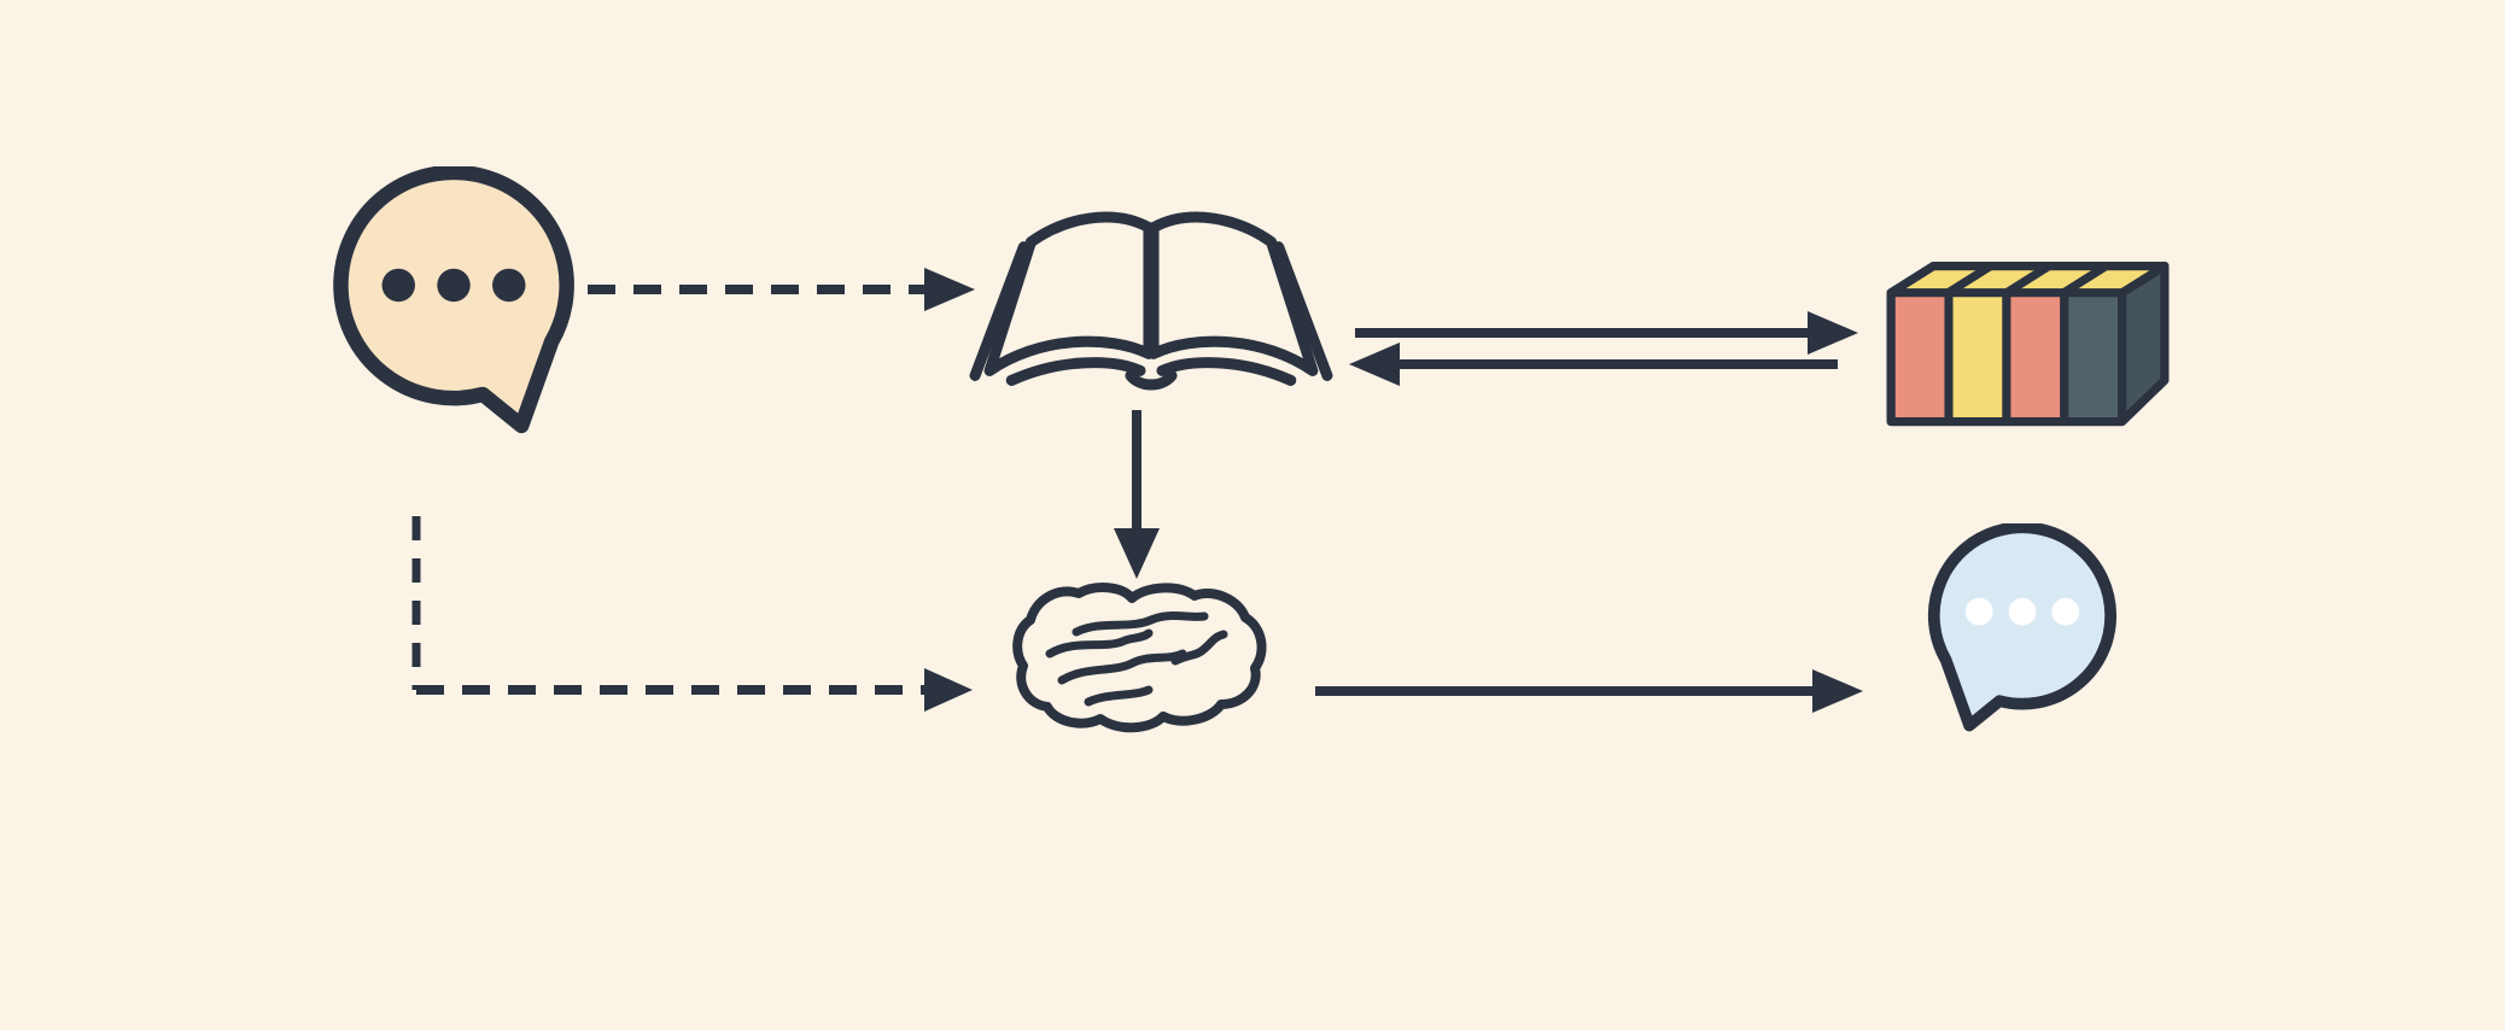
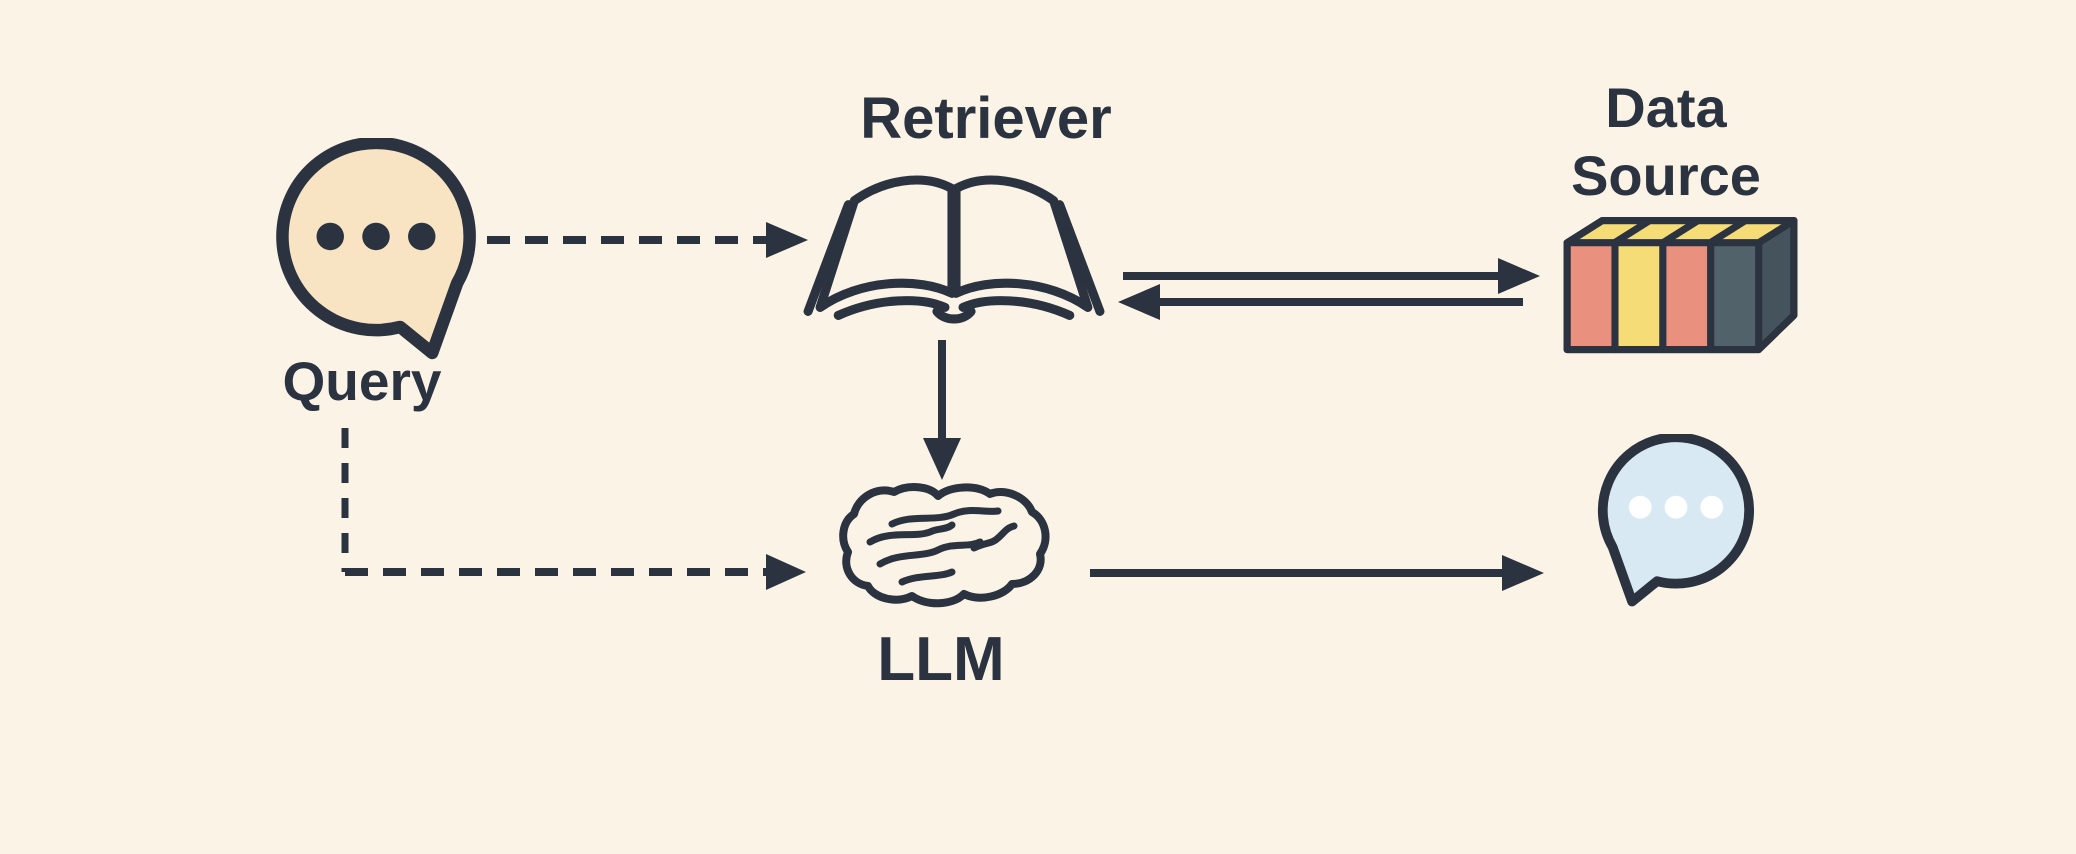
+ Query
+ Retriever
+ Data Source
+ LLM
